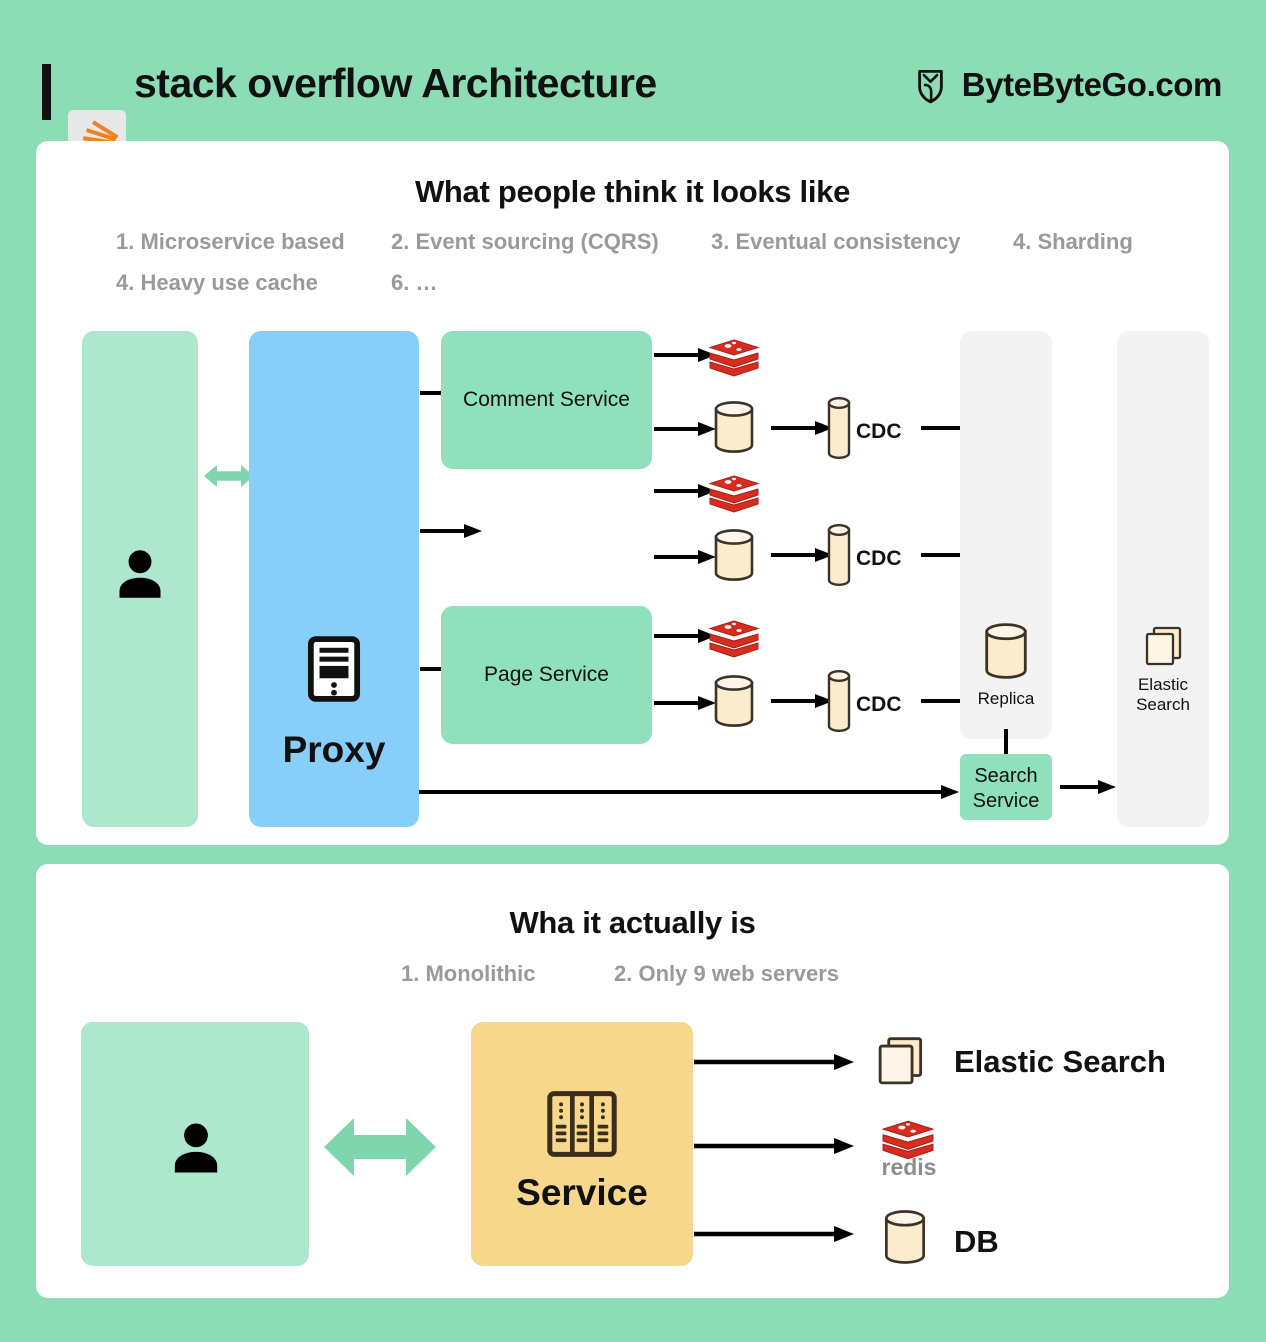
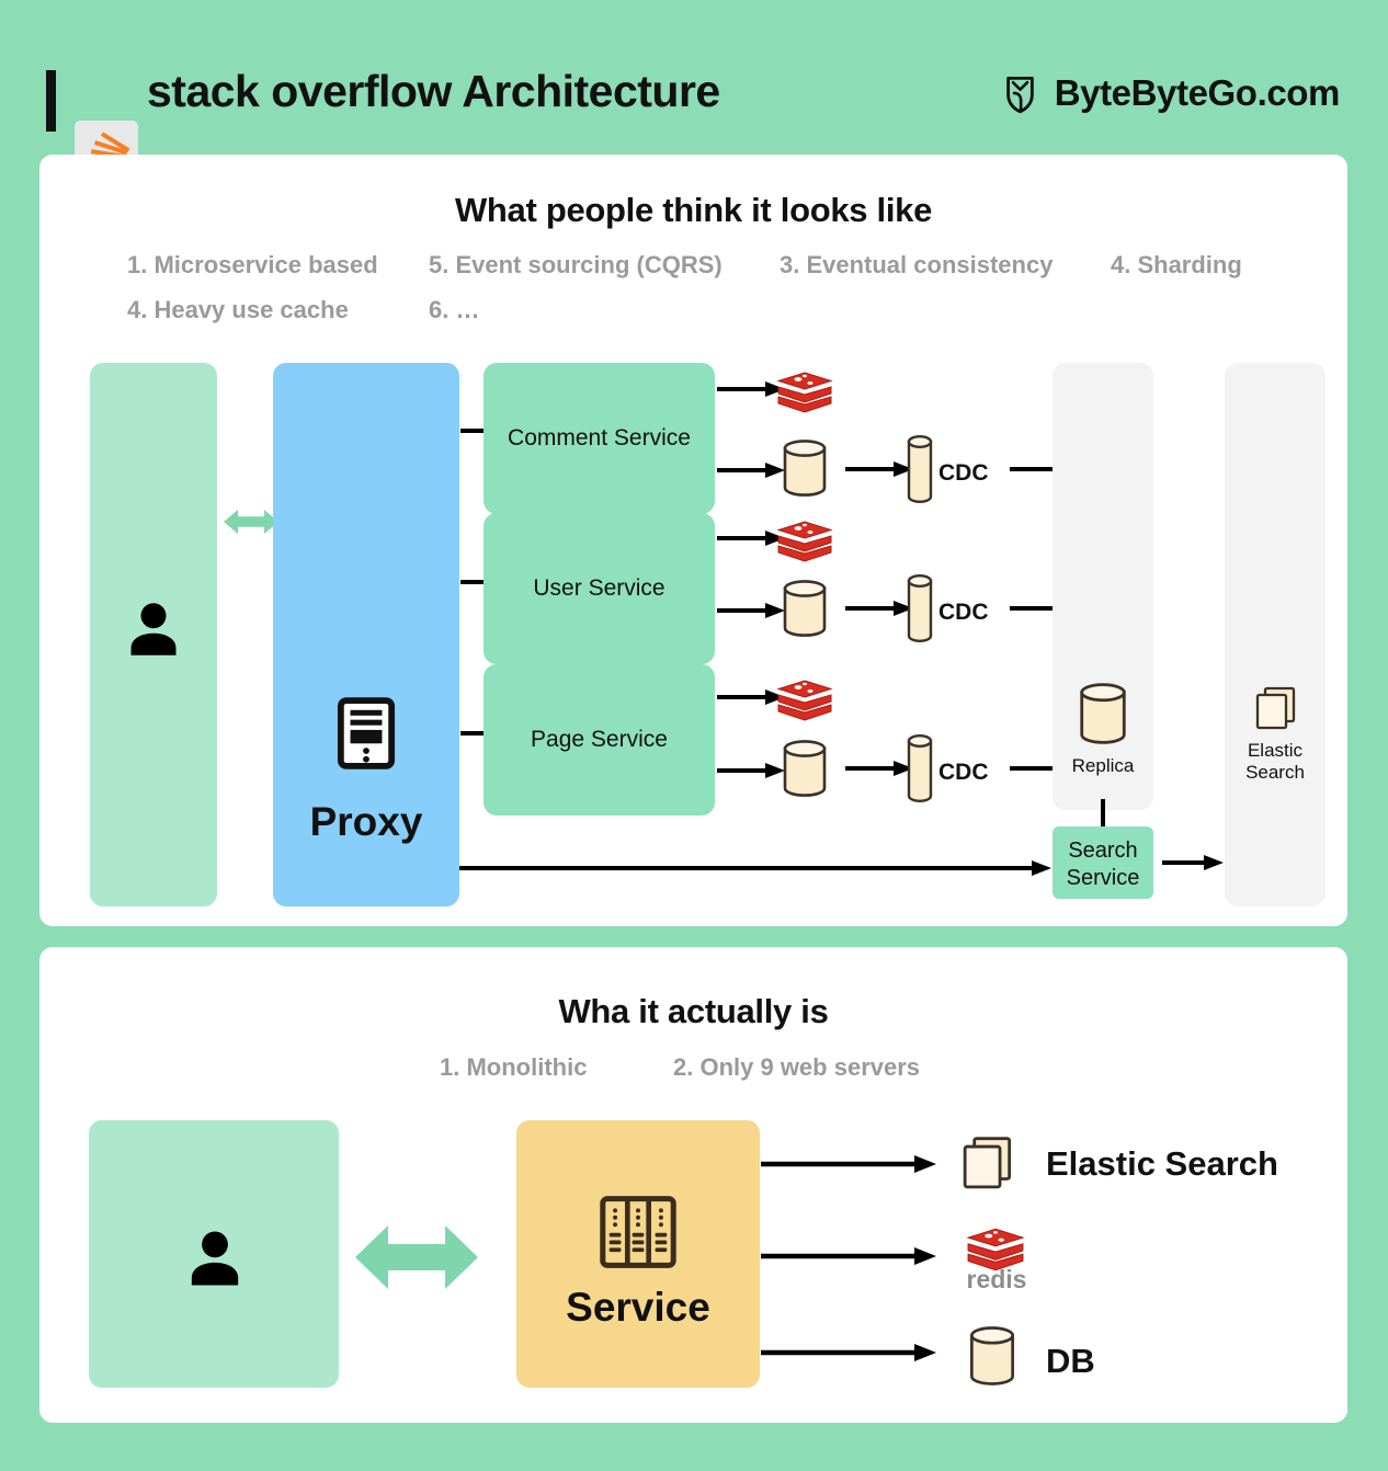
  stack overflow Architecture
  ByteByteGo.com
  What people think it looks like
  1. Microservice based
- 2. Event sourcing (CQRS)
+ 5. Event sourcing (CQRS)
  3. Eventual consistency
  4. Sharding
  4. Heavy use cache
  6. …
  Proxy
  Comment Service
+ User Service
  Page Service
  CDC
  CDC
  CDC
  Replica
  Elastic
  Search
  Search
  Service
  Wha it actually is
  1. Monolithic
  2. Only 9 web servers
  Service
  Elastic Search
  redis
  DB
